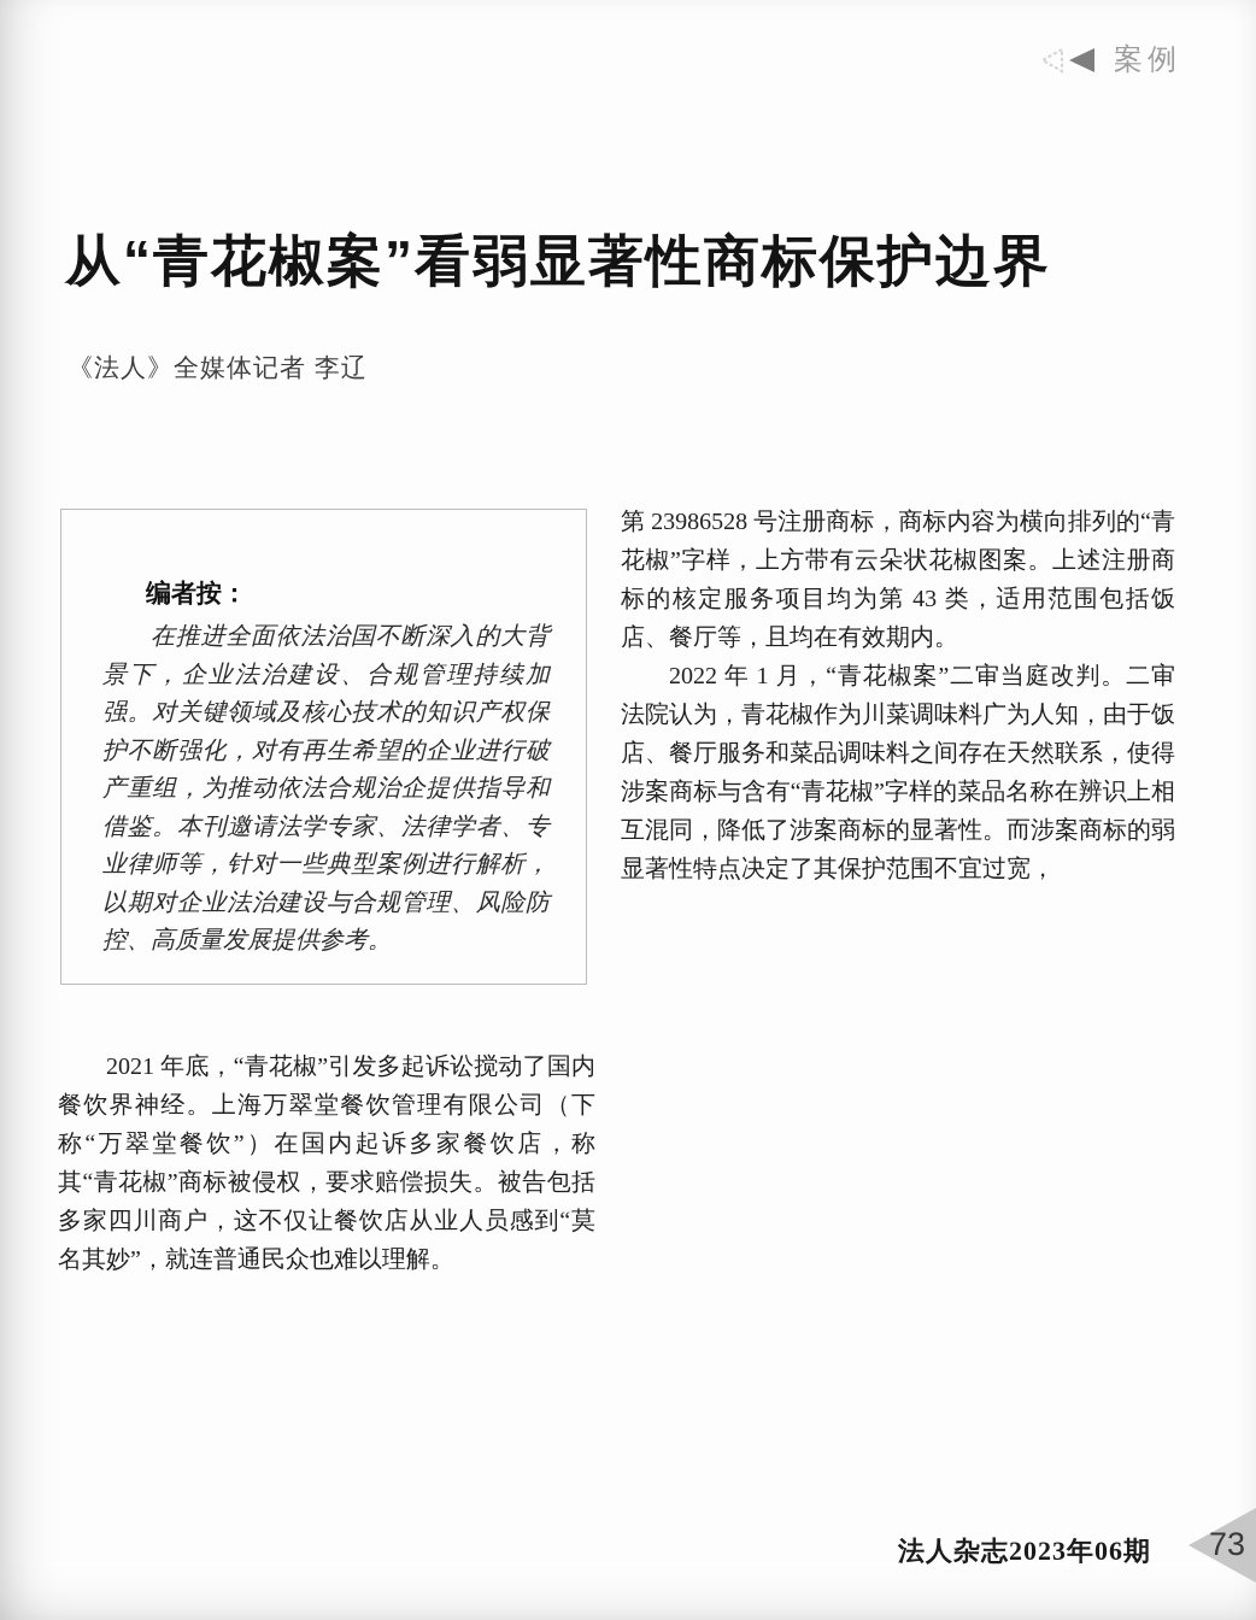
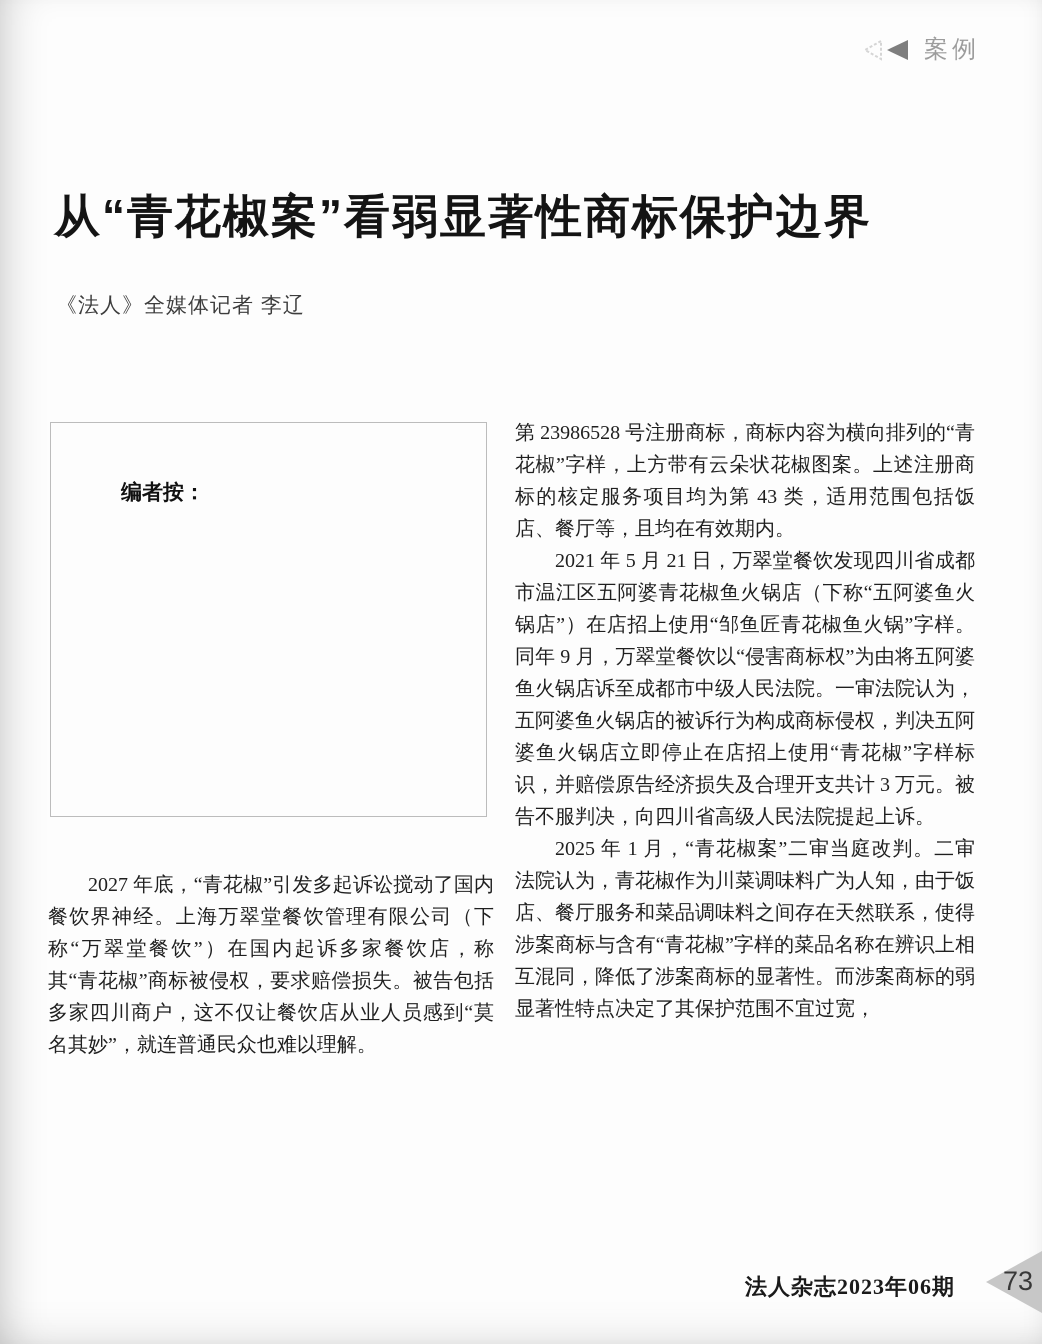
  案例
  从“青花椒案”看弱显著性商标保护边界
  《法人》全媒体记者 李辽
  编者按：
- 在推进全面依法治国不断深入的大背景下，企业法治建设、合规管理持续加强。对关键领域及核心技术的知识产权保护不断强化，对有再生希望的企业进行破产重组，为推动依法合规治企提供指导和借鉴。本刊邀请法学专家、法律学者、专业律师等，针对一些典型案例进行解析，以期对企业法治建设与合规管理、风险防控、高质量发展提供参考。
- 2021 年底，“青花椒”引发多起诉讼搅动了国内餐饮界神经。上海万翠堂餐饮管理有限公司（下称“万翠堂餐饮”）在国内起诉多家餐饮店，称其“青花椒”商标被侵权，要求赔偿损失。被告包括多家四川商户，这不仅让餐饮店从业人员感到“莫名其妙”，就连普通民众也难以理解。
+ 2027 年底，“青花椒”引发多起诉讼搅动了国内餐饮界神经。上海万翠堂餐饮管理有限公司（下称“万翠堂餐饮”）在国内起诉多家餐饮店，称其“青花椒”商标被侵权，要求赔偿损失。被告包括多家四川商户，这不仅让餐饮店从业人员感到“莫名其妙”，就连普通民众也难以理解。
  第 23986528 号注册商标，商标内容为横向排列的“青花椒”字样，上方带有云朵状花椒图案。上述注册商标的核定服务项目均为第 43 类，适用范围包括饭店、餐厅等，且均在有效期内。
+ 2021 年 5 月 21 日，万翠堂餐饮发现四川省成都市温江区五阿婆青花椒鱼火锅店（下称“五阿婆鱼火锅店”）在店招上使用“邹鱼匠青花椒鱼火锅”字样。同年 9 月，万翠堂餐饮以“侵害商标权”为由将五阿婆鱼火锅店诉至成都市中级人民法院。一审法院认为，五阿婆鱼火锅店的被诉行为构成商标侵权，判决五阿婆鱼火锅店立即停止在店招上使用“青花椒”字样标识，并赔偿原告经济损失及合理开支共计 3 万元。被告不服判决，向四川省高级人民法院提起上诉。
- 2022 年 1 月，“青花椒案”二审当庭改判。二审法院认为，青花椒作为川菜调味料广为人知，由于饭店、餐厅服务和菜品调味料之间存在天然联系，使得涉案商标与含有“青花椒”字样的菜品名称在辨识上相互混同，降低了涉案商标的显著性。而涉案商标的弱显著性特点决定了其保护范围不宜过宽，
+ 2025 年 1 月，“青花椒案”二审当庭改判。二审法院认为，青花椒作为川菜调味料广为人知，由于饭店、餐厅服务和菜品调味料之间存在天然联系，使得涉案商标与含有“青花椒”字样的菜品名称在辨识上相互混同，降低了涉案商标的显著性。而涉案商标的弱显著性特点决定了其保护范围不宜过宽，
  法人杂志2023年06期
  73
